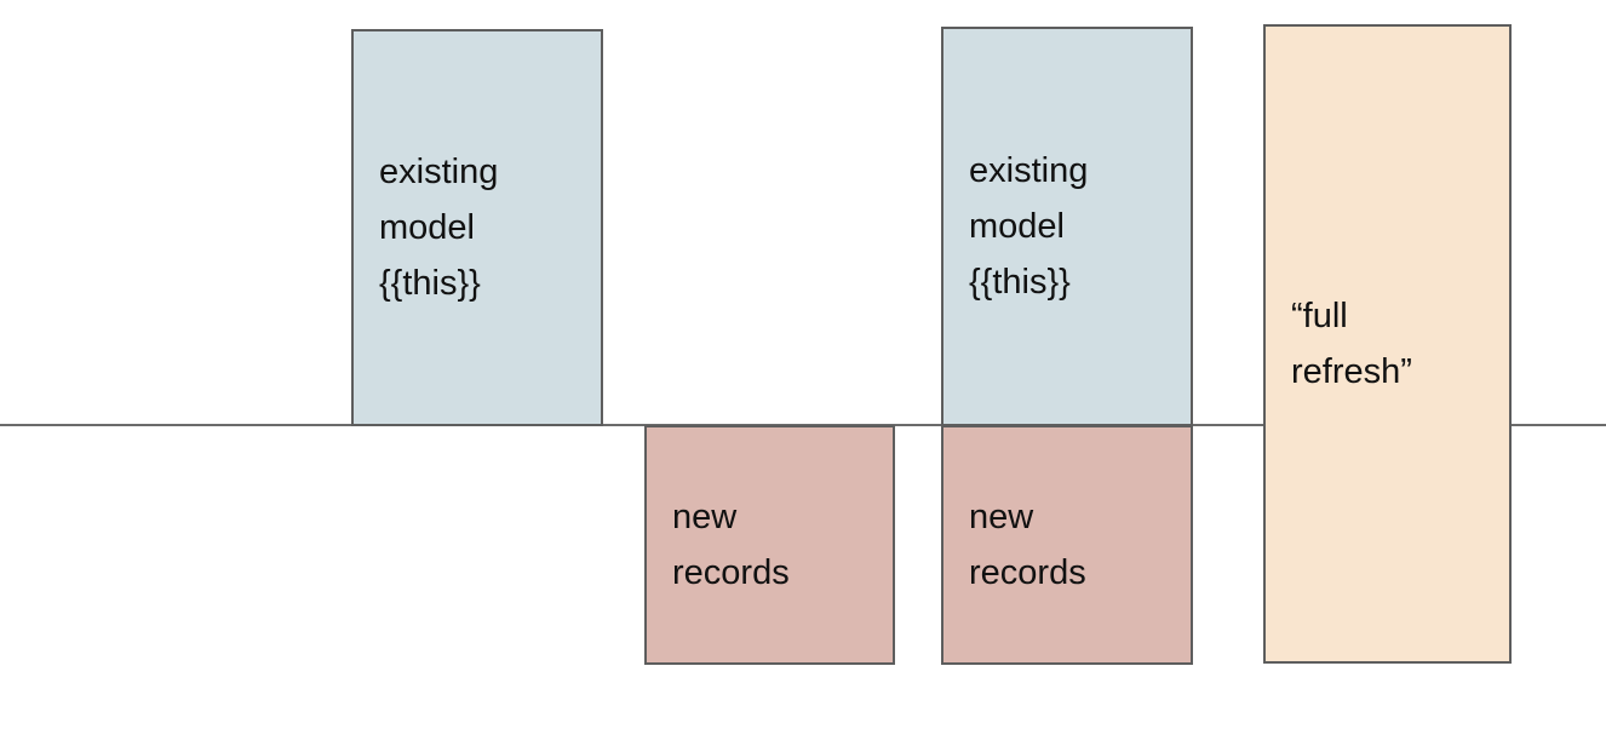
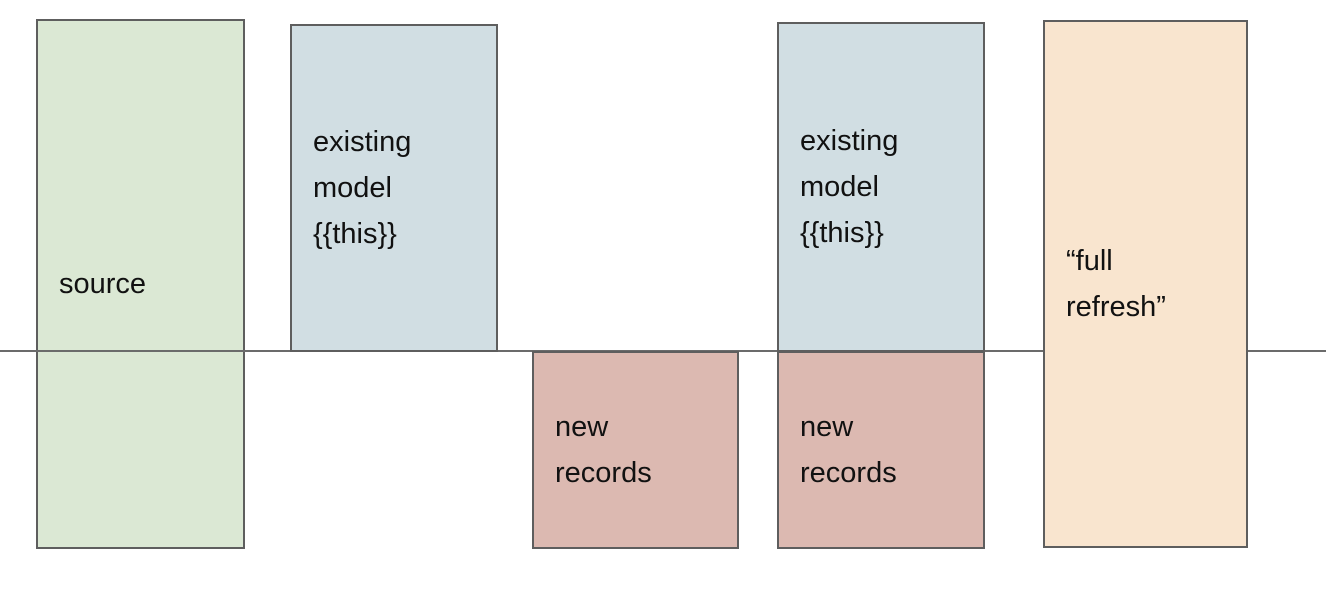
+ source
  existing
  model
  {{this}}
  new
  records
  existing
  model
  {{this}}
  new
  records
  “full
  refresh”
